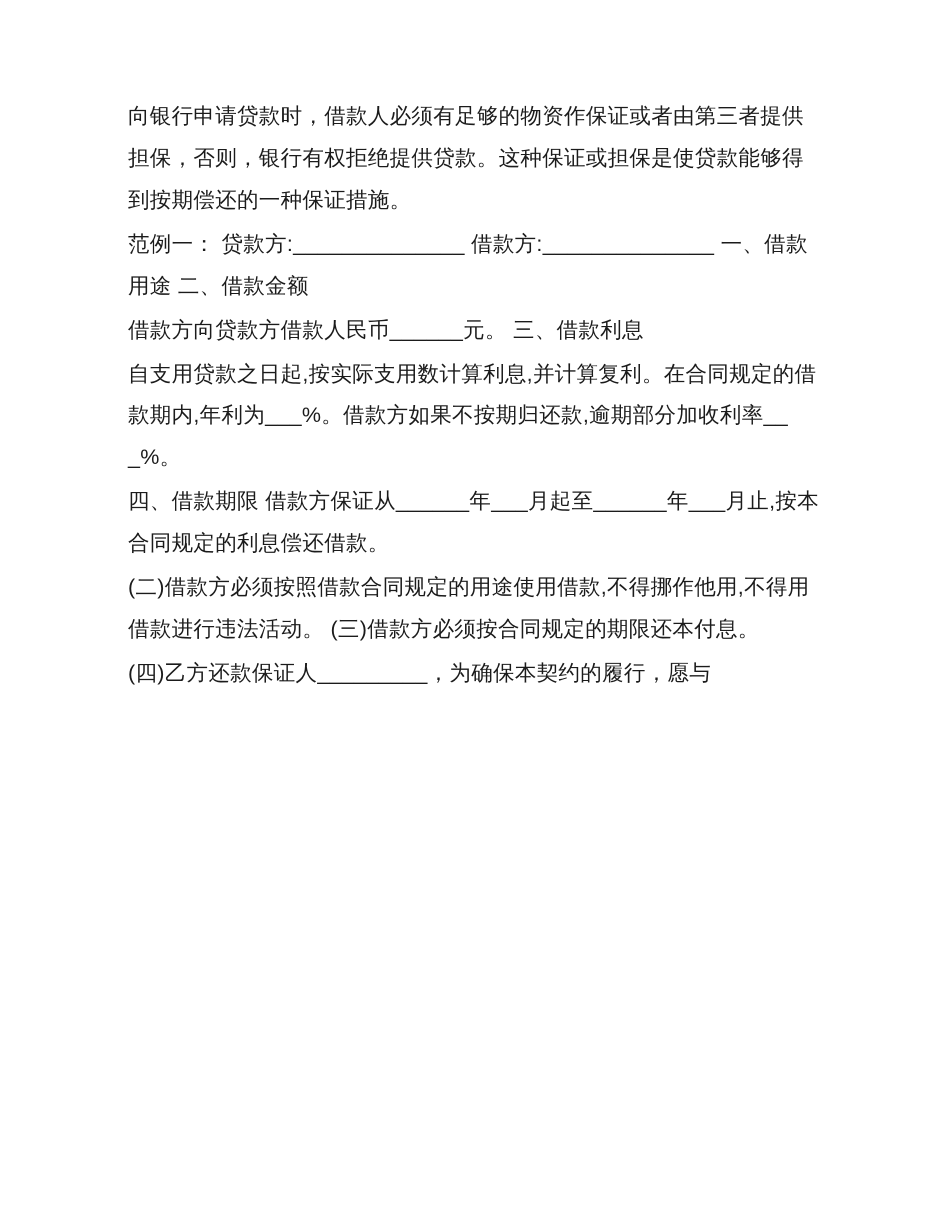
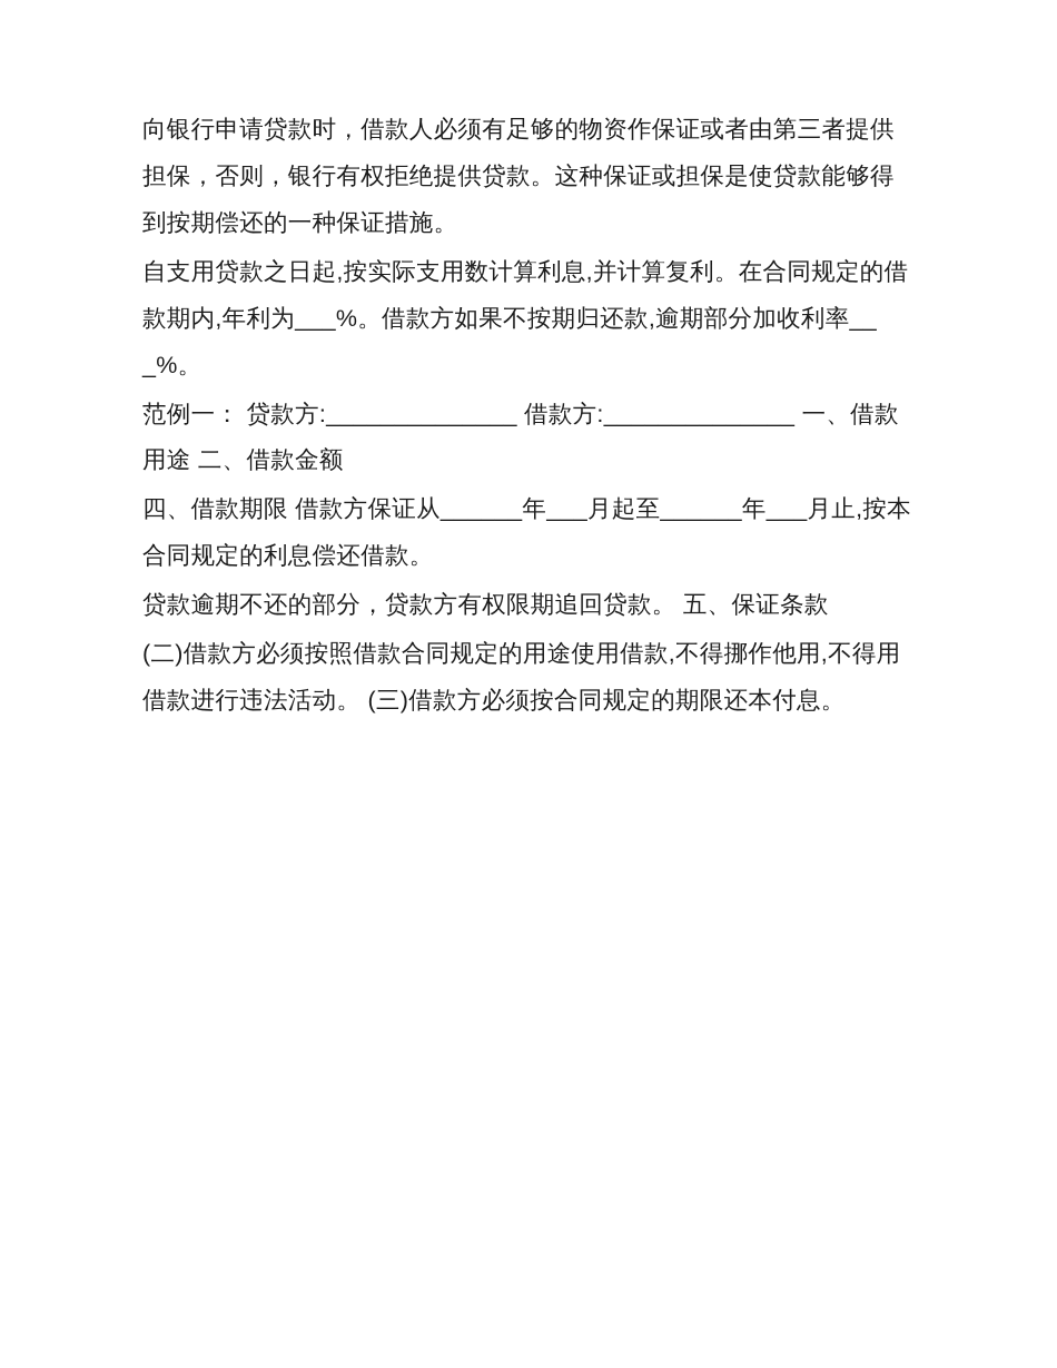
  向银行申请贷款时，借款人必须有足够的物资作保证或者由第三者提供担保，否则，银行有权拒绝提供贷款。这种保证或担保是使贷款能够得到按期偿还的一种保证措施。
- 范例一： 贷款方:______________ 借款方:______________ 一、借款用途 二、借款金额
+ 自支用贷款之日起,按实际支用数计算利息,并计算复利。在合同规定的借款期内,年利为___%。借款方如果不按期归还款,逾期部分加收利率___%。
- 借款方向贷款方借款人民币______元。 三、借款利息
- 自支用贷款之日起,按实际支用数计算利息,并计算复利。在合同规定的借款期内,年利为___%。借款方如果不按期归还款,逾期部分加收利率___%。
+ 范例一： 贷款方:______________ 借款方:______________ 一、借款用途 二、借款金额
  四、借款期限 借款方保证从______年___月起至______年___月止,按本合同规定的利息偿还借款。
+ 贷款逾期不还的部分，贷款方有权限期追回贷款。 五、保证条款
  (二)借款方必须按照借款合同规定的用途使用借款,不得挪作他用,不得用借款进行违法活动。 (三)借款方必须按合同规定的期限还本付息。
- (四)乙方还款保证人_________，为确保本契约的履行，愿与
